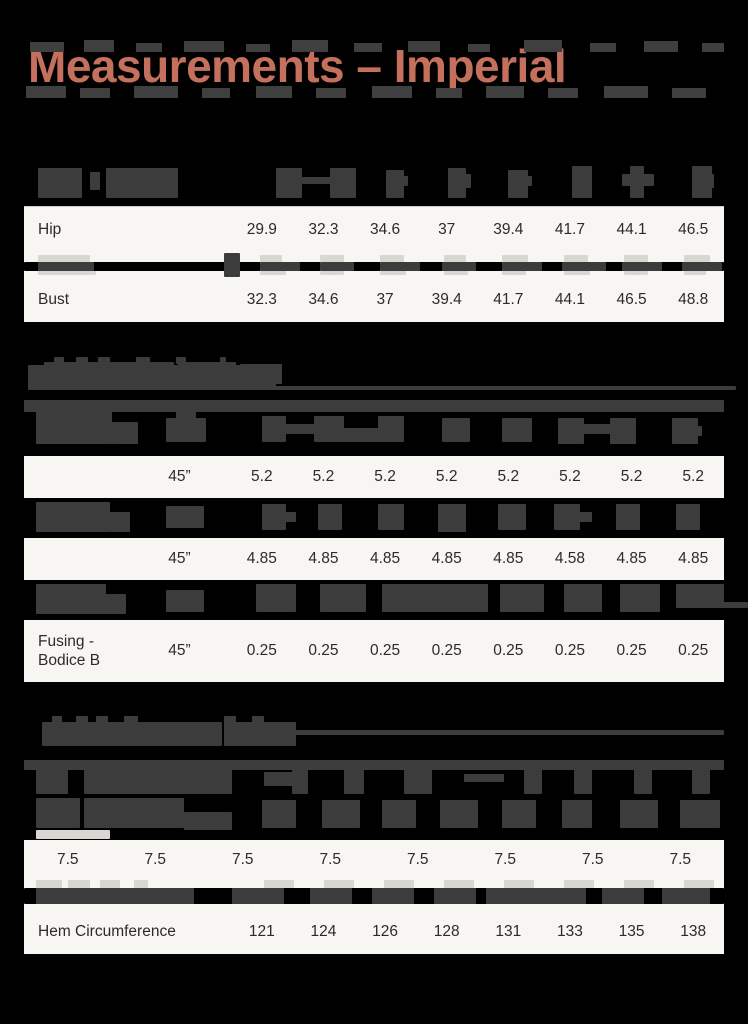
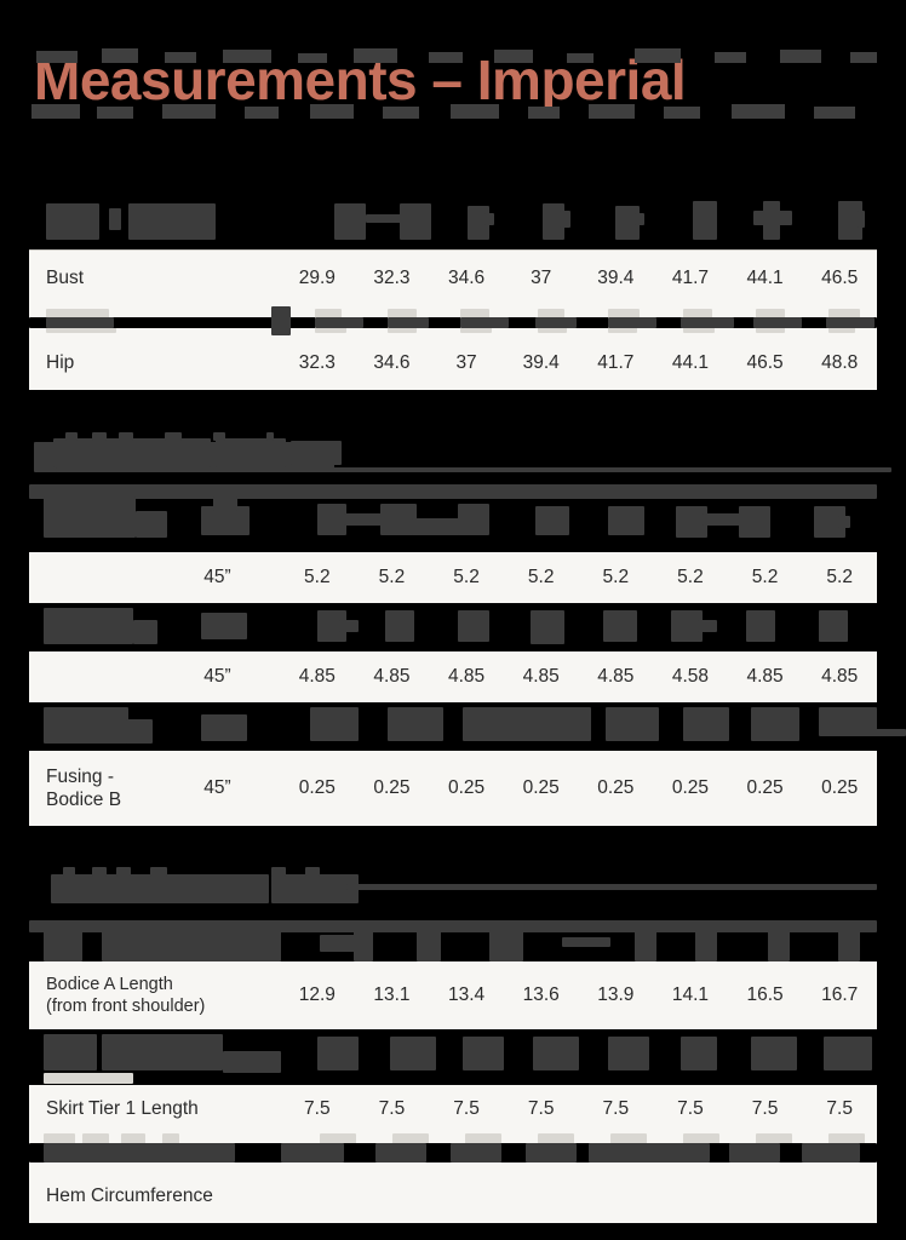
  Measurements – Imperial
- Hip
+ Bust
  29.9
  32.3
  34.6
  37
  39.4
  41.7
  44.1
  46.5
- Bust
+ Hip
  32.3
  34.6
  37
  39.4
  41.7
  44.1
  46.5
  48.8
  45”
  5.2
  5.2
  5.2
  5.2
  5.2
  5.2
  5.2
  5.2
  45”
  4.85
  4.85
  4.85
  4.85
  4.85
  4.58
  4.85
  4.85
  Fusing -
  Bodice B
  45”
  0.25
  0.25
  0.25
  0.25
  0.25
  0.25
  0.25
  0.25
+ Bodice A Length
+ (from front shoulder)
+ 12.9
+ 13.1
+ 13.4
+ 13.6
+ 13.9
+ 14.1
+ 16.5
+ 16.7
+ Skirt Tier 1 Length
  7.5
  7.5
  7.5
  7.5
  7.5
  7.5
  7.5
  7.5
  Hem Circumference
- 121
- 124
- 126
- 128
- 131
- 133
- 135
- 138
